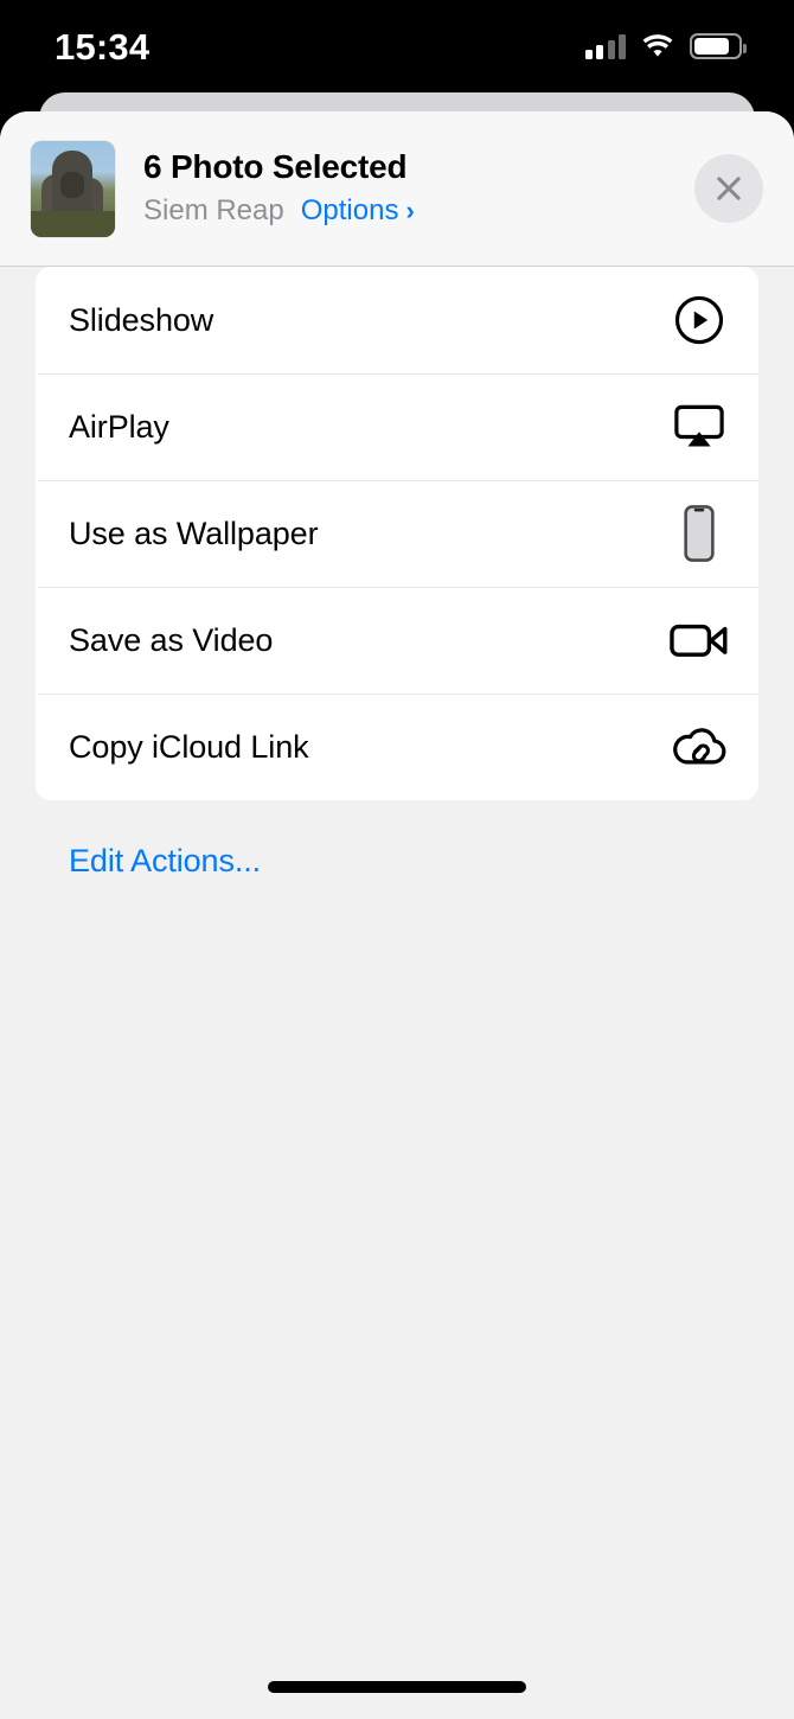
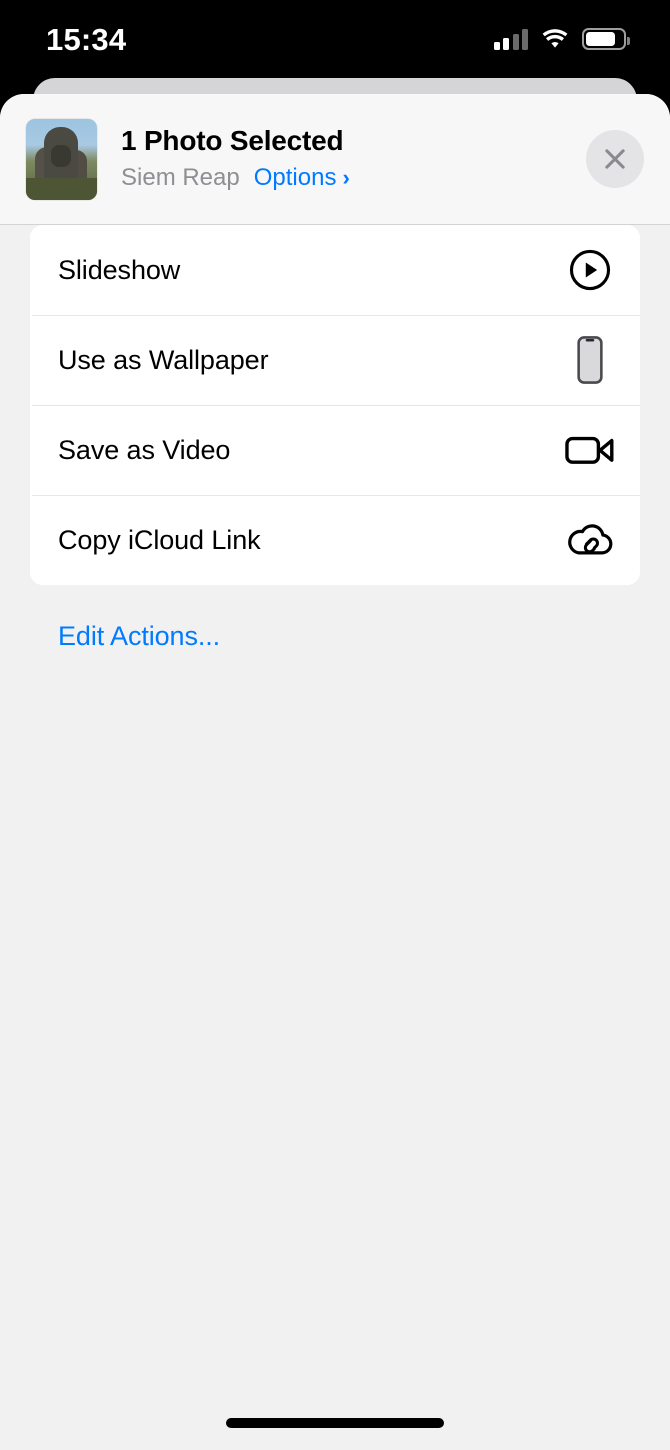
  15:34
- 6 Photo Selected
+ 1 Photo Selected
  Siem Reap
  Options
  ›
  Slideshow
- AirPlay
  Use as Wallpaper
  Save as Video
  Copy iCloud Link
  Edit Actions...
